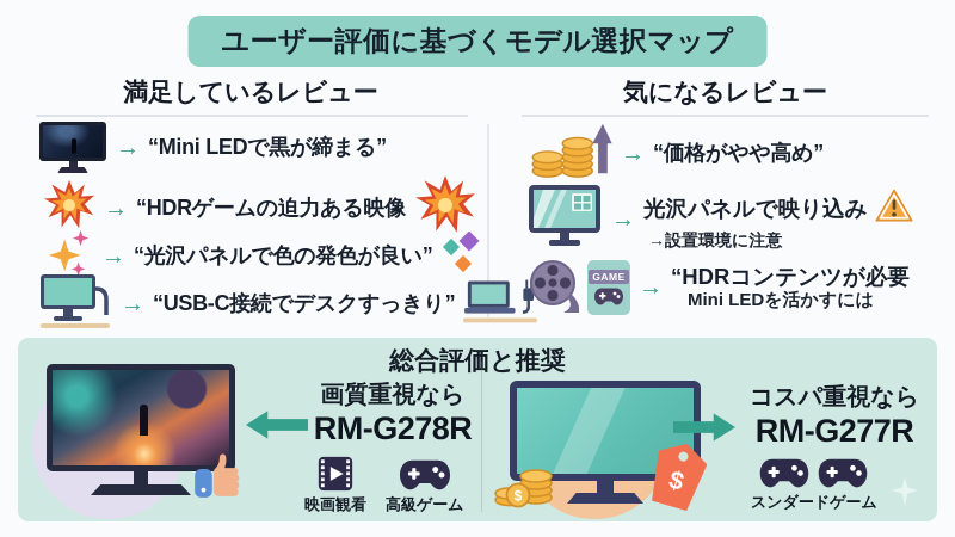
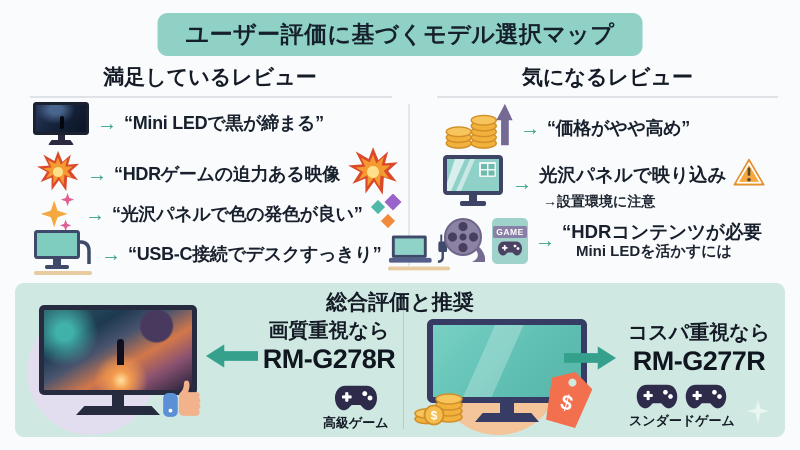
  ユーザー評価に基づくモデル選択マップ
  満足しているレビュー
  気になるレビュー
  →
  “Mini LEDで黒が締まる”
  →
  “HDRゲームの迫力ある映像
  →
  “光沢パネルで色の発色が良い”
  →
  “USB-C接続でデスクすっきり”
  →
  “価格がやや高め”
  →
  光沢パネルで映り込み
  →設置環境に注意
  GAME
  →
  “HDRコンテンツが必要
  Mini LEDを活かすには
  総合評価と推奨
  画質重視なら
  RM-G278R
- 映画観看
  高級ゲーム
  $
  コスパ重視なら
  RM-G277R
  スンダードゲーム
